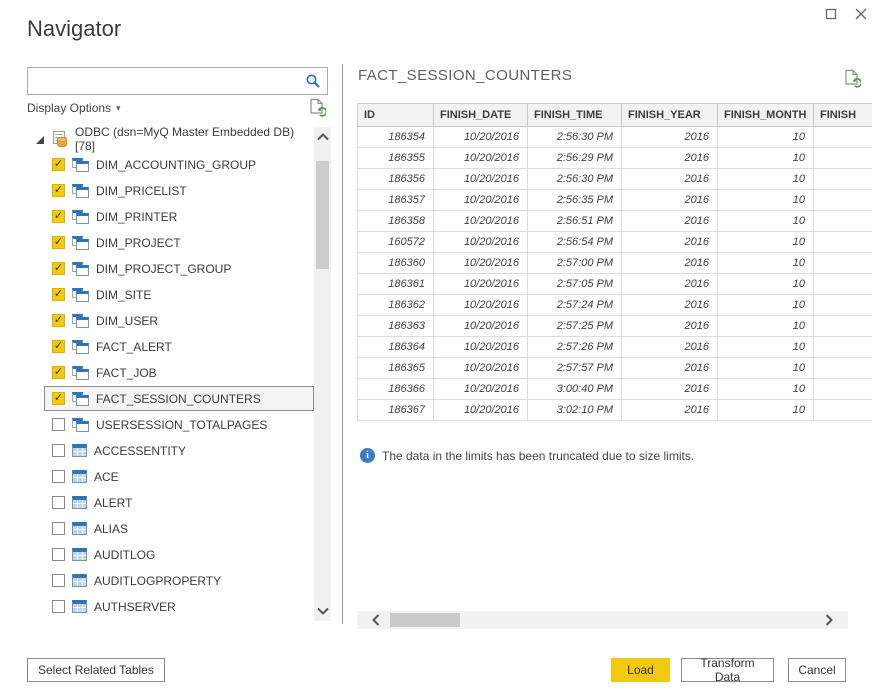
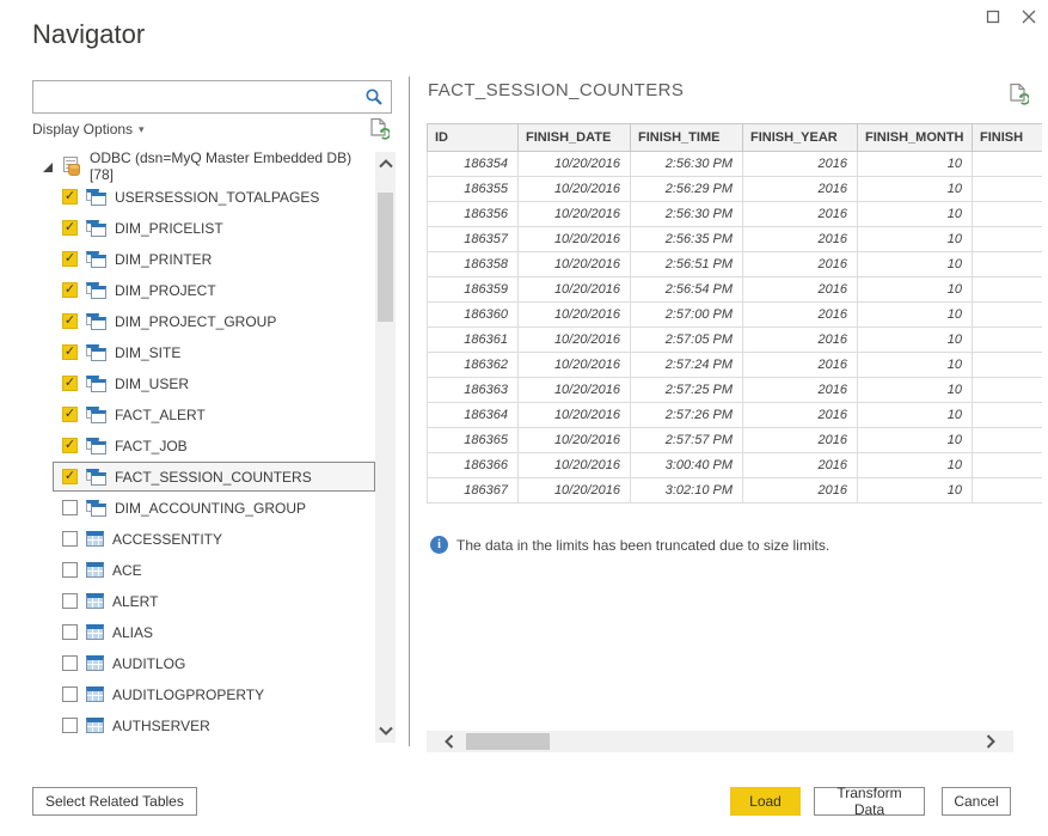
  Navigator
  Display Options
  ▾
  ODBC (dsn=MyQ Master Embedded DB) [78]
  ✓
- DIM_ACCOUNTING_GROUP
+ USERSESSION_TOTALPAGES
  ✓
  DIM_PRICELIST
  ✓
  DIM_PRINTER
  ✓
  DIM_PROJECT
  ✓
  DIM_PROJECT_GROUP
  ✓
  DIM_SITE
  ✓
  DIM_USER
  ✓
  FACT_ALERT
  ✓
  FACT_JOB
  ✓
  FACT_SESSION_COUNTERS
- USERSESSION_TOTALPAGES
+ DIM_ACCOUNTING_GROUP
  ACCESSENTITY
  ACE
  ALERT
  ALIAS
  AUDITLOG
  AUDITLOGPROPERTY
  AUTHSERVER
  FACT_SESSION_COUNTERS
  ID	FINISH_DATE	FINISH_TIME	FINISH_YEAR	FINISH_MONTH	FINISH
  186354	10/20/2016	2:56:30 PM	2016	10
  186355	10/20/2016	2:56:29 PM	2016	10
  186356	10/20/2016	2:56:30 PM	2016	10
  186357	10/20/2016	2:56:35 PM	2016	10
  186358	10/20/2016	2:56:51 PM	2016	10
- 160572	10/20/2016	2:56:54 PM	2016	10
+ 186359	10/20/2016	2:56:54 PM	2016	10
  186360	10/20/2016	2:57:00 PM	2016	10
  186361	10/20/2016	2:57:05 PM	2016	10
  186362	10/20/2016	2:57:24 PM	2016	10
  186363	10/20/2016	2:57:25 PM	2016	10
  186364	10/20/2016	2:57:26 PM	2016	10
  186365	10/20/2016	2:57:57 PM	2016	10
  186366	10/20/2016	3:00:40 PM	2016	10
  186367	10/20/2016	3:02:10 PM	2016	10
  i
  The data in the limits has been truncated due to size limits.
  Select Related Tables
  Load
  Transform Data
  Cancel
